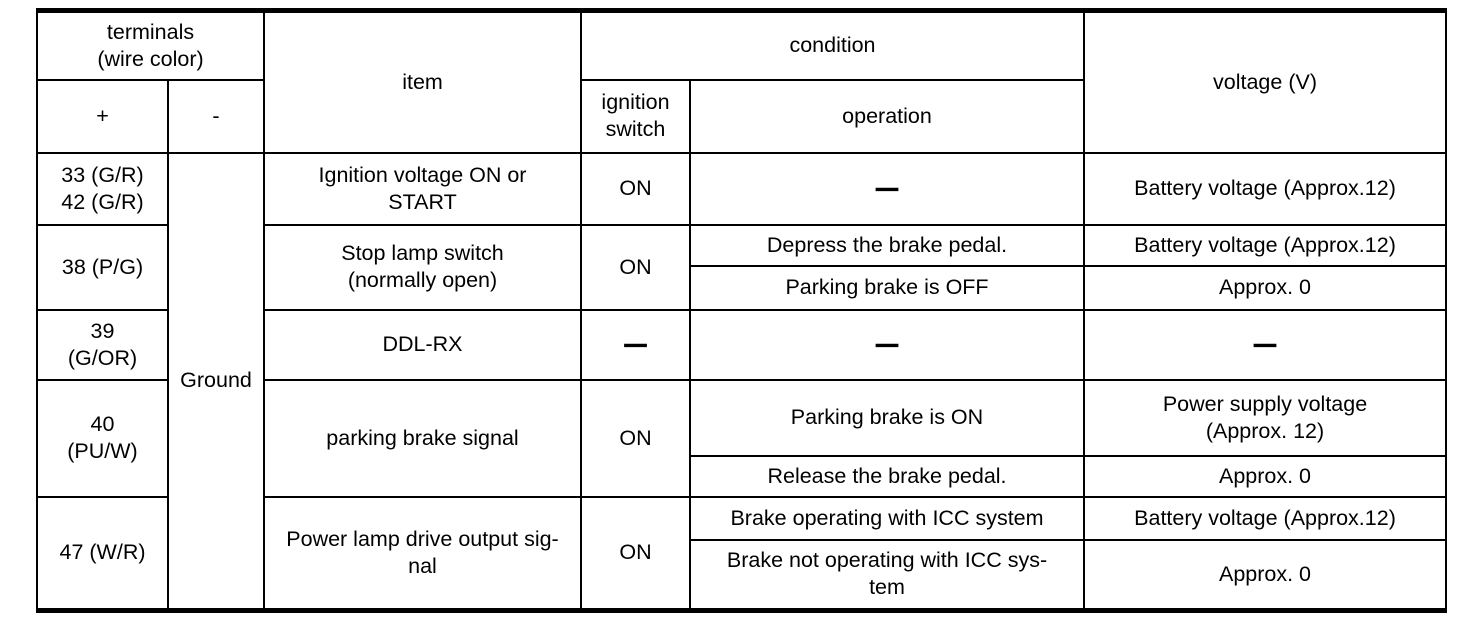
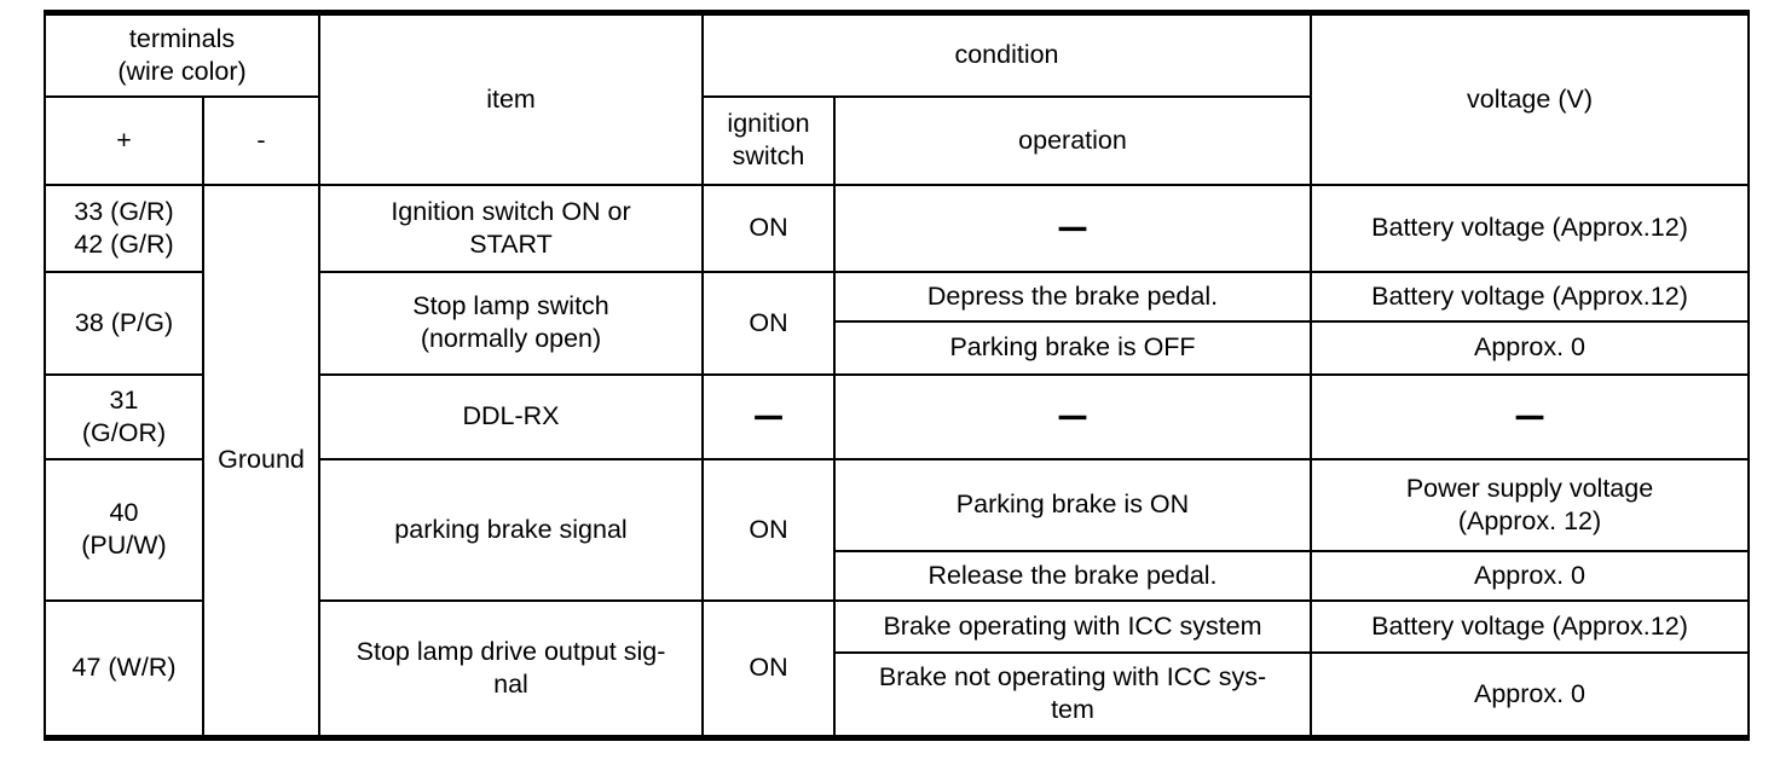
  terminals (wire color)	item	condition	voltage (V)
  +	-	ignition switch	operation
- 33 (G/R) 42 (G/R)	Ground	Ignition voltage ON or START	ON	—	Battery voltage (Approx.12)
+ 33 (G/R) 42 (G/R)	Ground	Ignition switch ON or START	ON	—	Battery voltage (Approx.12)
  38 (P/G)	Stop lamp switch (normally open)	ON	Depress the brake pedal.	Battery voltage (Approx.12)
  Parking brake is OFF	Approx. 0
- 39 (G/OR)	DDL-RX	—	—	—
+ 31 (G/OR)	DDL-RX	—	—	—
  40 (PU/W)	parking brake signal	ON	Parking brake is ON	Power supply voltage (Approx. 12)
  Release the brake pedal.	Approx. 0
- 47 (W/R)	Power lamp drive output sig- nal	ON	Brake operating with ICC system	Battery voltage (Approx.12)
+ 47 (W/R)	Stop lamp drive output sig- nal	ON	Brake operating with ICC system	Battery voltage (Approx.12)
  Brake not operating with ICC sys- tem	Approx. 0
